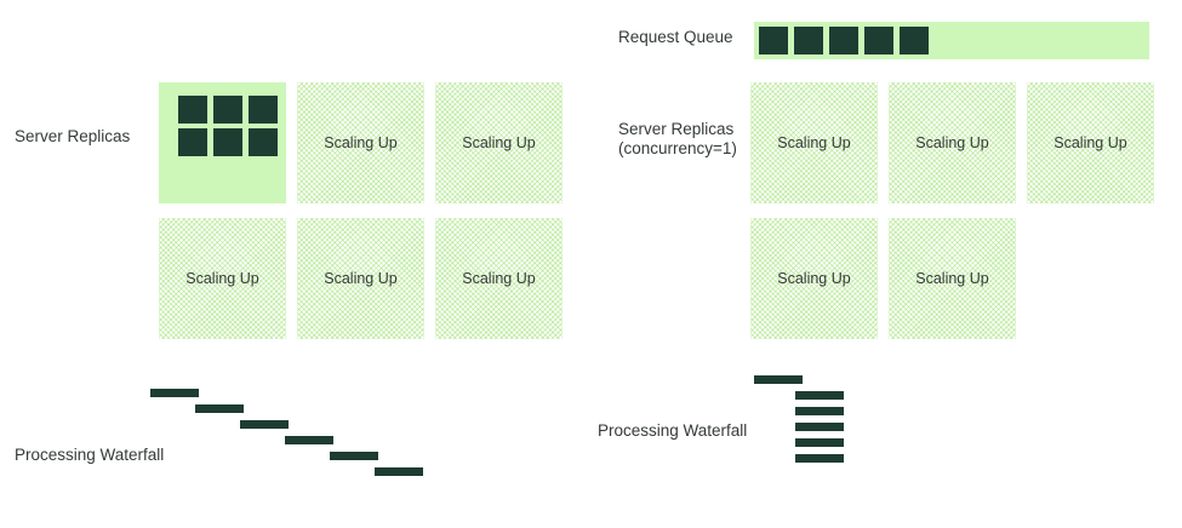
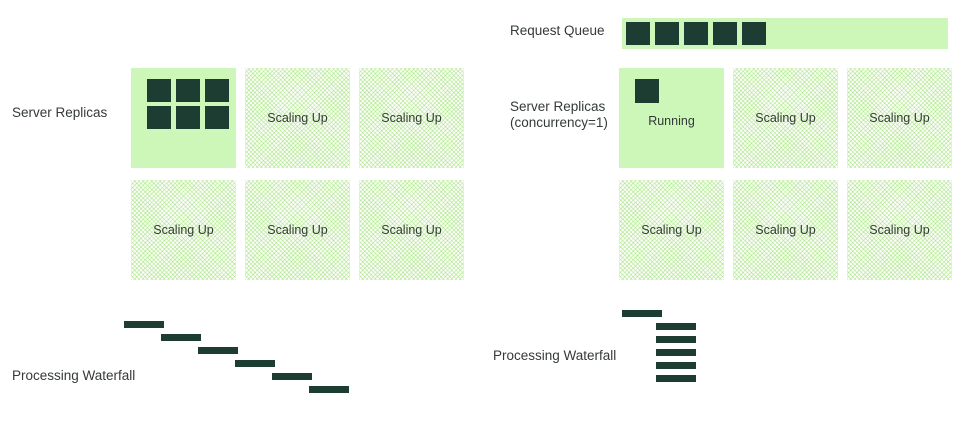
  Server Replicas
  Scaling Up
  Scaling Up
  Scaling Up
  Scaling Up
  Scaling Up
  Processing Waterfall
  Request Queue
  Server Replicas
  (concurrency=1)
+ Running
  Scaling Up
  Scaling Up
  Scaling Up
  Scaling Up
  Scaling Up
  Processing Waterfall
